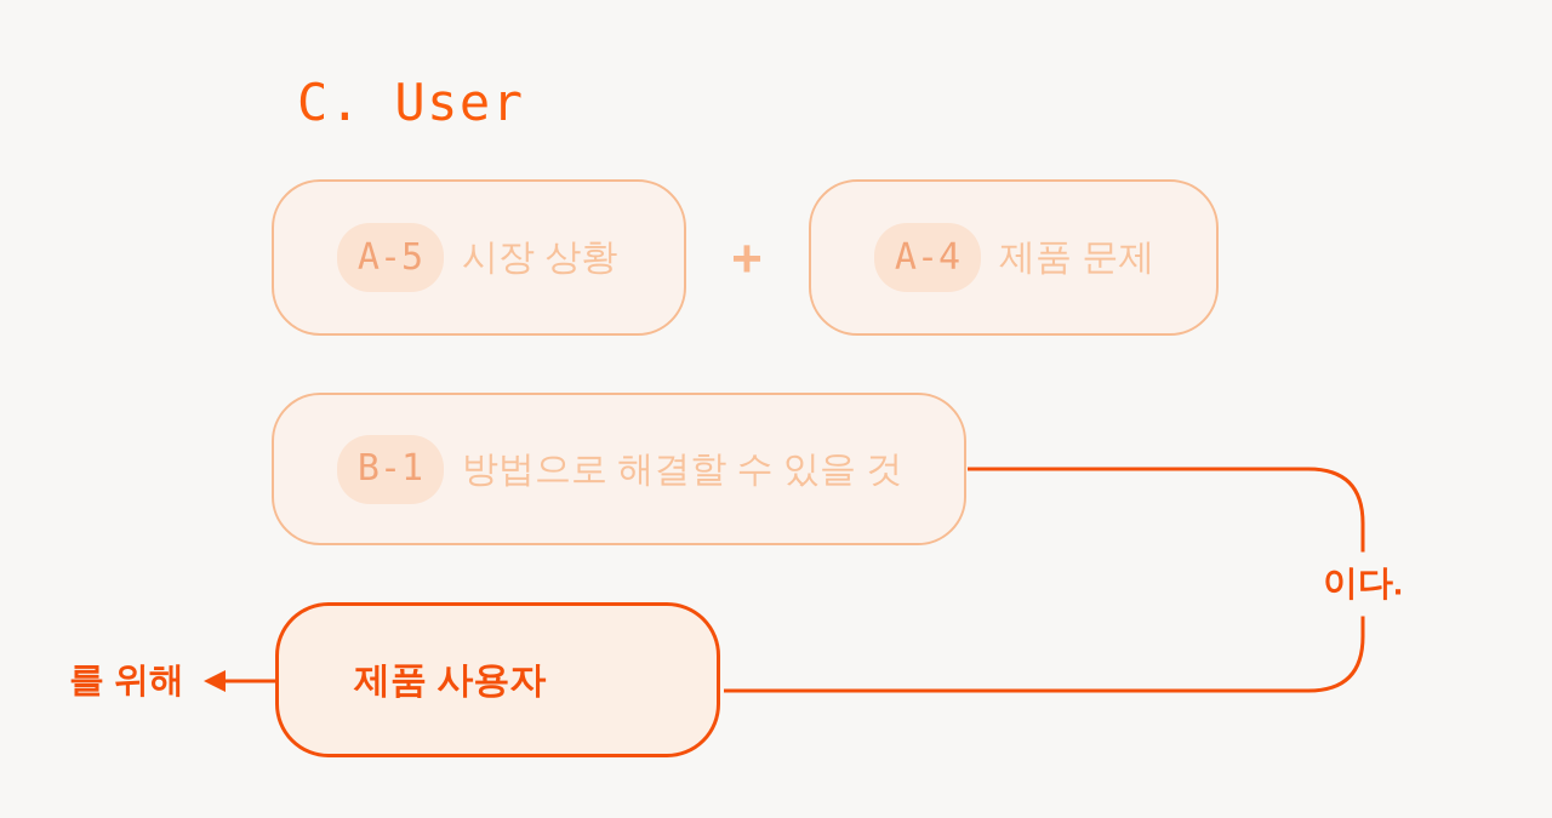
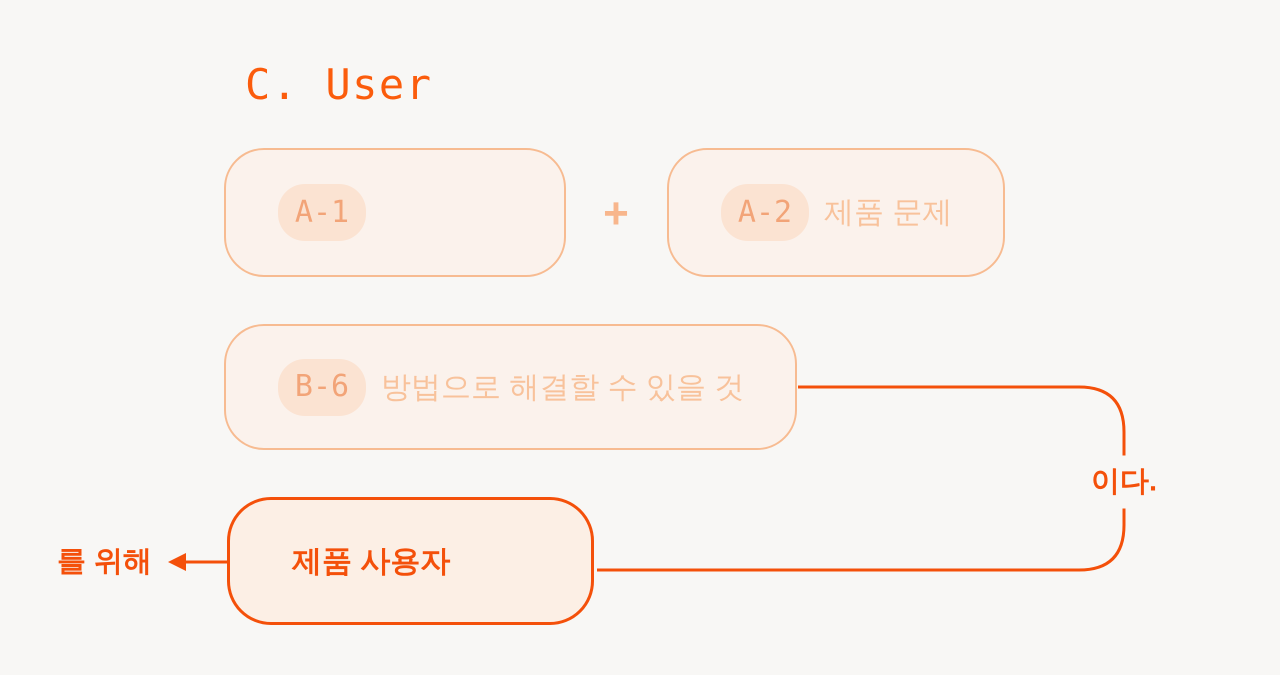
  C. User
- A-5
+ A-1
- 시장 상황
  +
- A-4
+ A-2
  제품 문제
- B-1
+ B-6
  방법으로 해결할 수 있을 것
  제품 사용자
  이다.
  를 위해
